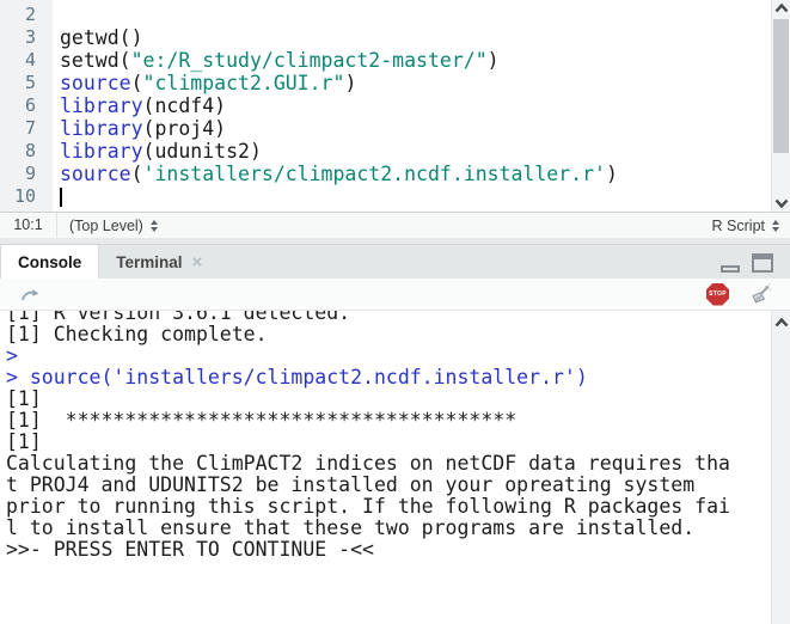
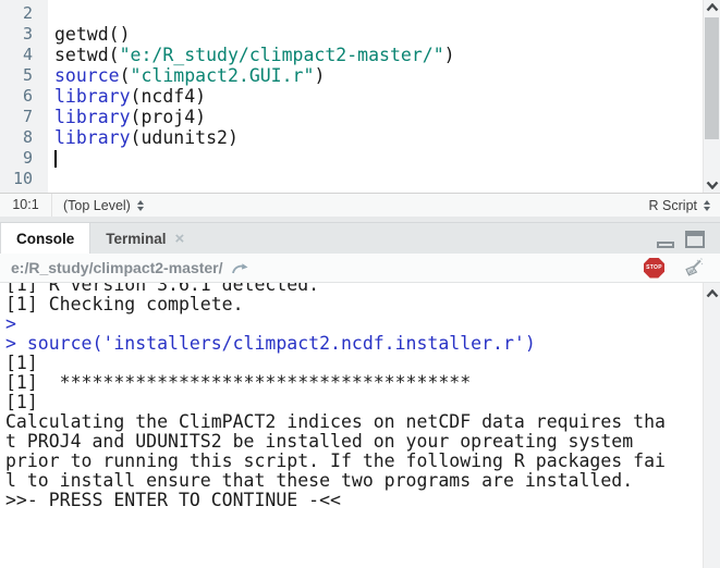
  2
  3
  4
  5
  6
  7
  8
  9
  10
  getwd()
  setwd("e:/R_study/climpact2-master/")
  source("climpact2.GUI.r")
  library(ncdf4)
  library(proj4)
  library(udunits2)
- source('installers/climpact2.ncdf.installer.r')
  10:1
  (Top Level)
  R Script
  Console
  Terminal
  ×
+ e:/R_study/climpact2-master/
  [1] R version 3.6.1 detected.
  [1] Checking complete.
  >
  > source('installers/climpact2.ncdf.installer.r')
  [1]
  [1] **************************************
  [1]
  Calculating the ClimPACT2 indices on netCDF data requires tha
  t PROJ4 and UDUNITS2 be installed on your opreating system
  prior to running this script. If the following R packages fai
  l to install ensure that these two programs are installed.
  >>- PRESS ENTER TO CONTINUE -<<
